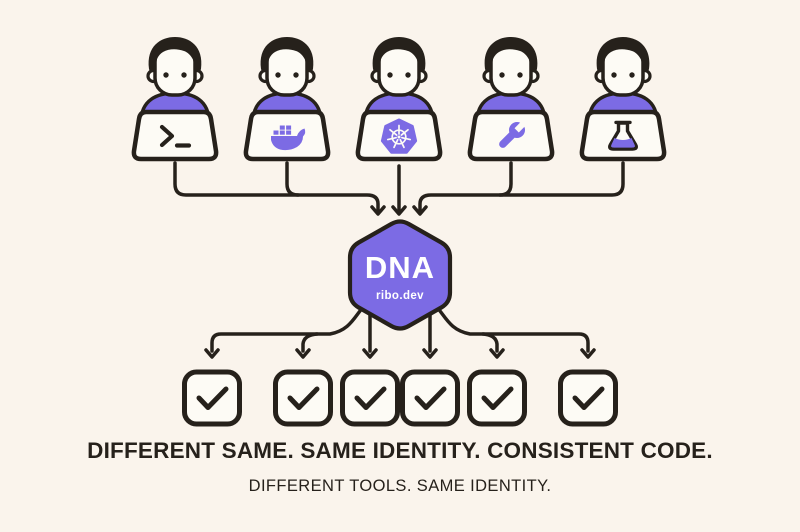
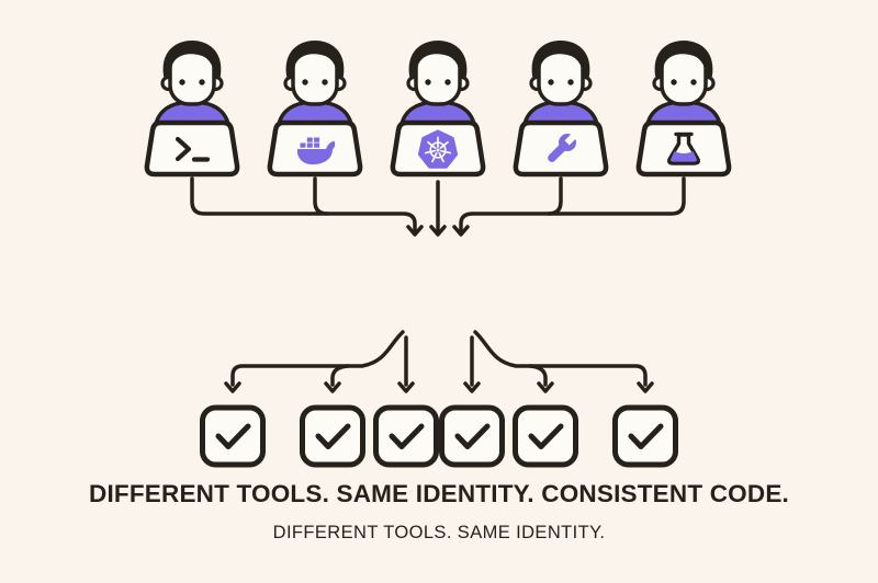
- DNA
- ribo.dev
- DIFFERENT SAME. SAME IDENTITY. CONSISTENT CODE.
+ DIFFERENT TOOLS. SAME IDENTITY. CONSISTENT CODE.
  DIFFERENT TOOLS. SAME IDENTITY.
